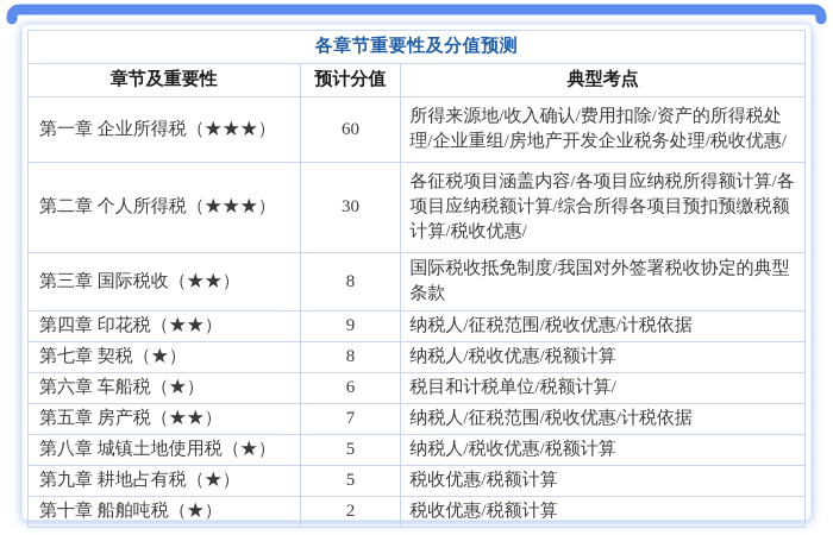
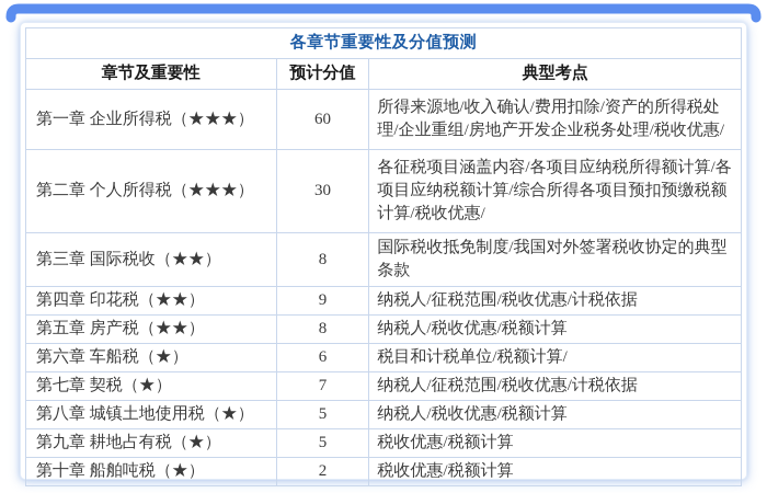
  各章节重要性及分值预测
  章节及重要性	预计分值	典型考点
  第一章 企业所得税（★★★）	60	所得来源地/收入确认/费用扣除/资产的所得税处理/企业重组/房地产开发企业税务处理/税收优惠/
  第二章 个人所得税（★★★）	30	各征税项目涵盖内容/各项目应纳税所得额计算/各项目应纳税额计算/综合所得各项目预扣预缴税额计算/税收优惠/
  第三章 国际税收（★★）	8	国际税收抵免制度/我国对外签署税收协定的典型条款
  第四章 印花税（★★）	9	纳税人/征税范围/税收优惠/计税依据
- 第七章 契税（★）	8	纳税人/税收优惠/税额计算
+ 第五章 房产税（★★）	8	纳税人/税收优惠/税额计算
  第六章 车船税（★）	6	税目和计税单位/税额计算/
- 第五章 房产税（★★）	7	纳税人/征税范围/税收优惠/计税依据
+ 第七章 契税（★）	7	纳税人/征税范围/税收优惠/计税依据
  第八章 城镇土地使用税（★）	5	纳税人/税收优惠/税额计算
  第九章 耕地占有税（★）	5	税收优惠/税额计算
  第十章 船舶吨税（★）	2	税收优惠/税额计算
